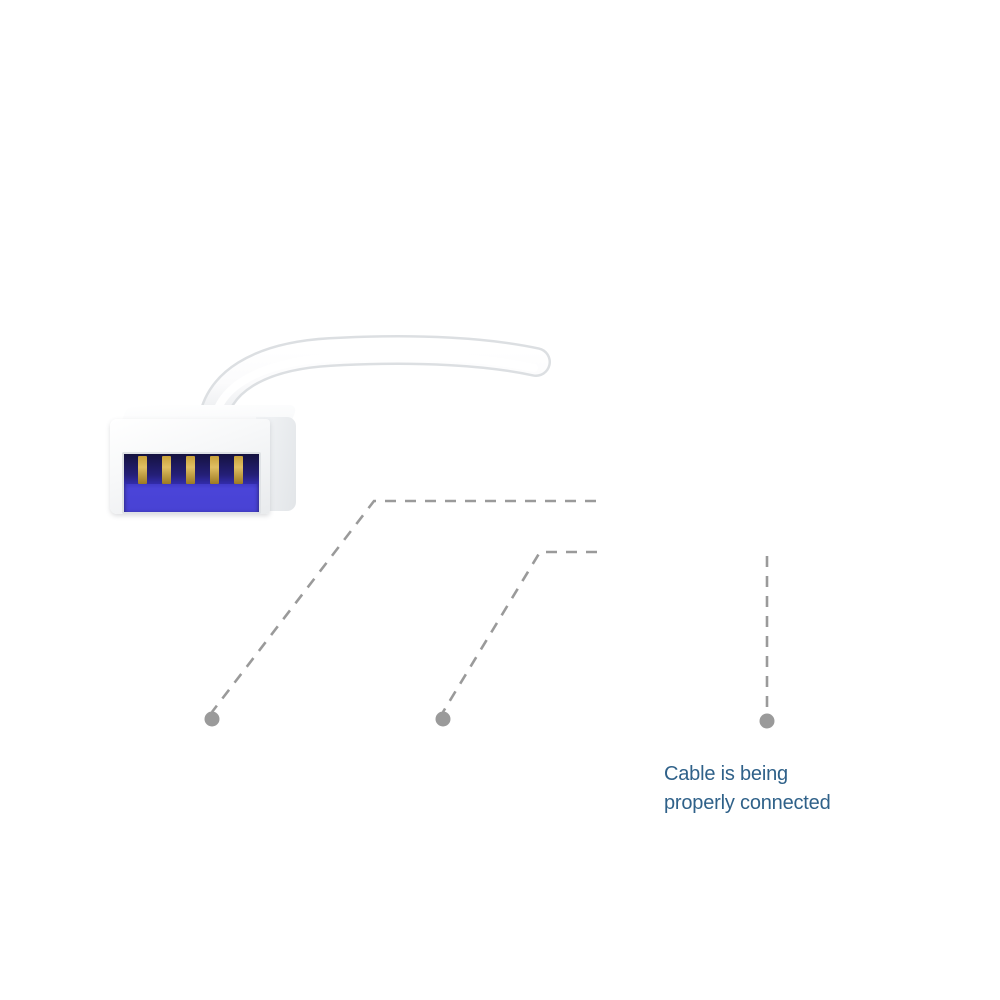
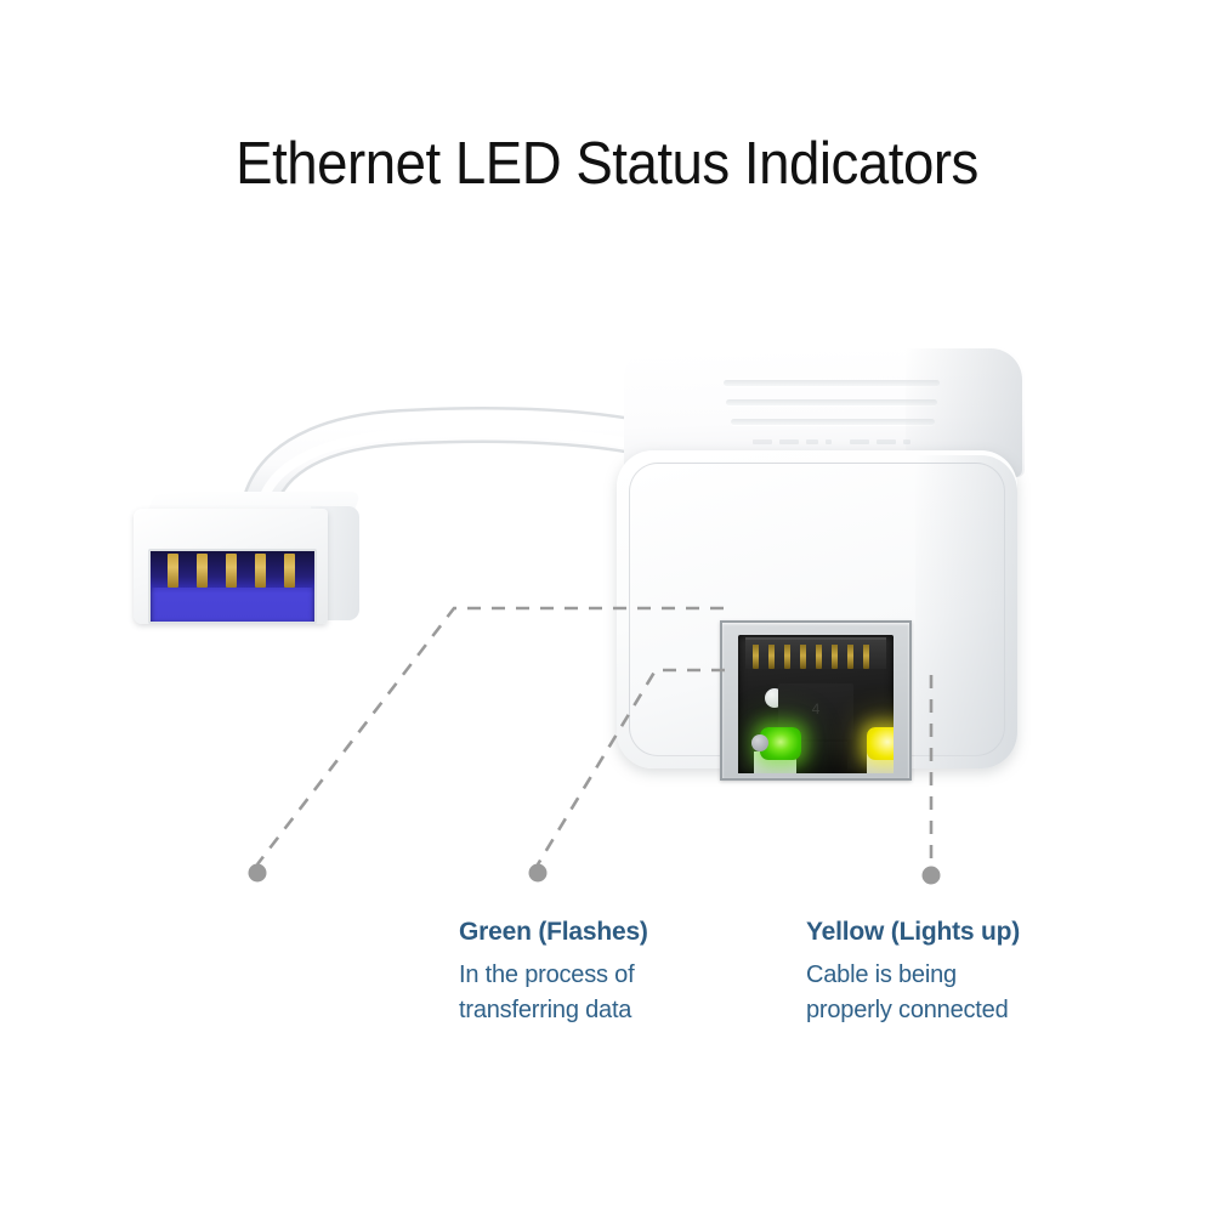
+ Ethernet LED Status Indicators
+ 4
+ Green (Flashes)
+ In the process of
+ transferring data
+ Yellow (Lights up)
  Cable is being
  properly connected
